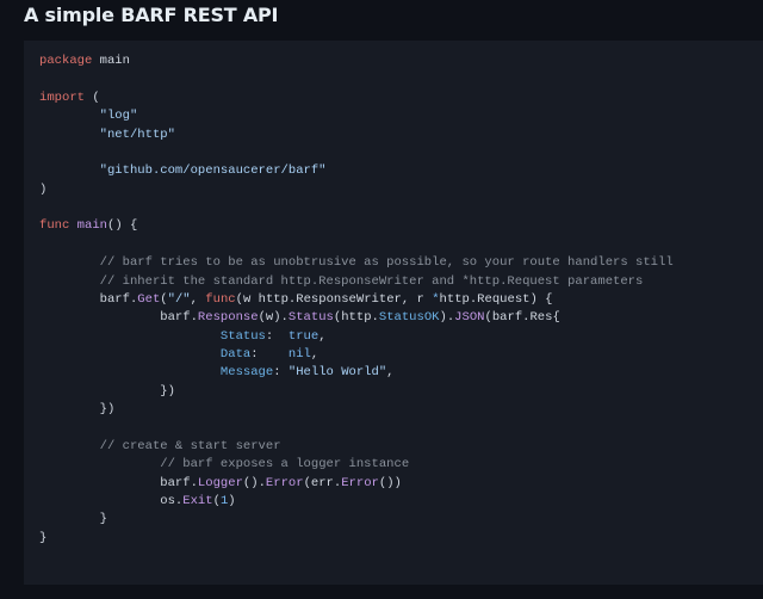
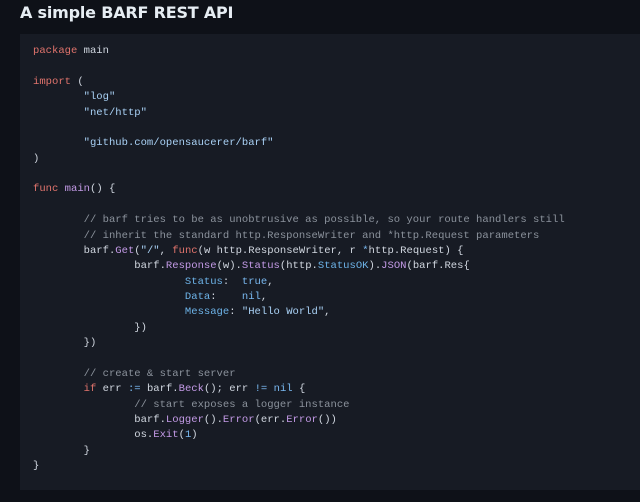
  A simple BARF REST API
  package main
  import (
  "log"
  "net/http"
  "github.com/opensaucerer/barf"
  )
  func main() {
  // barf tries to be as unobtrusive as possible, so your route handlers still
  // inherit the standard http.ResponseWriter and *http.Request parameters
  barf.Get("/", func(w http.ResponseWriter, r *http.Request) {
  barf.Response(w).Status(http.StatusOK).JSON(barf.Res{
  Status: true,
  Data: nil,
  Message: "Hello World",
  })
  })
  // create & start server
+ if err := barf.Beck(); err != nil {
- // barf exposes a logger instance
+ // start exposes a logger instance
  barf.Logger().Error(err.Error())
  os.Exit(1)
  }
  }
